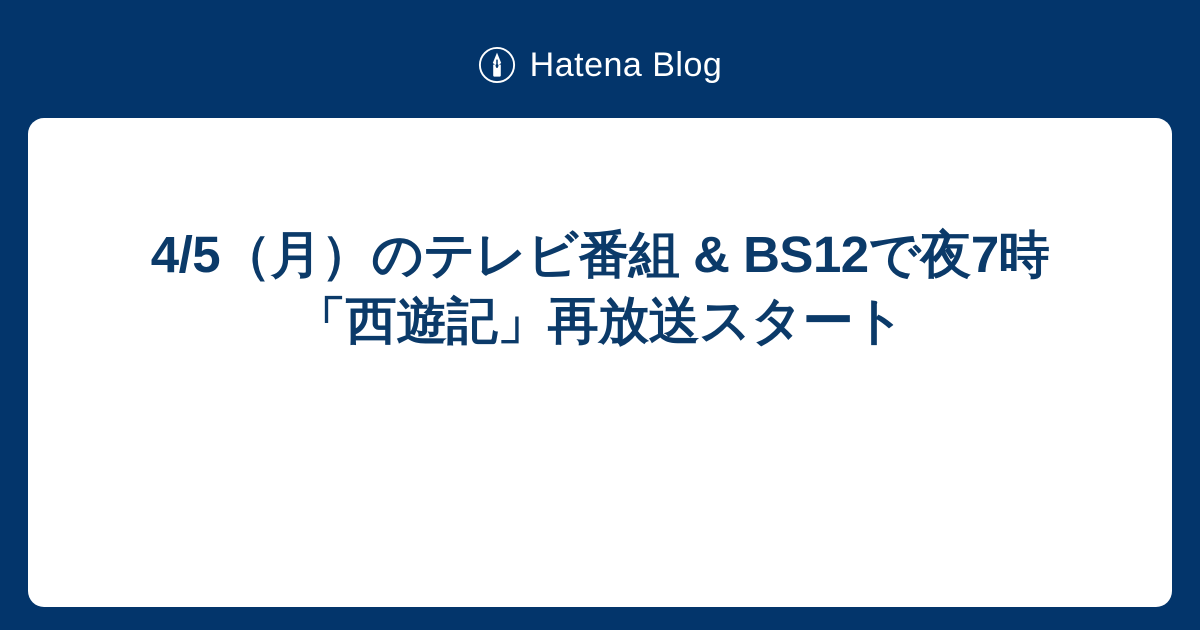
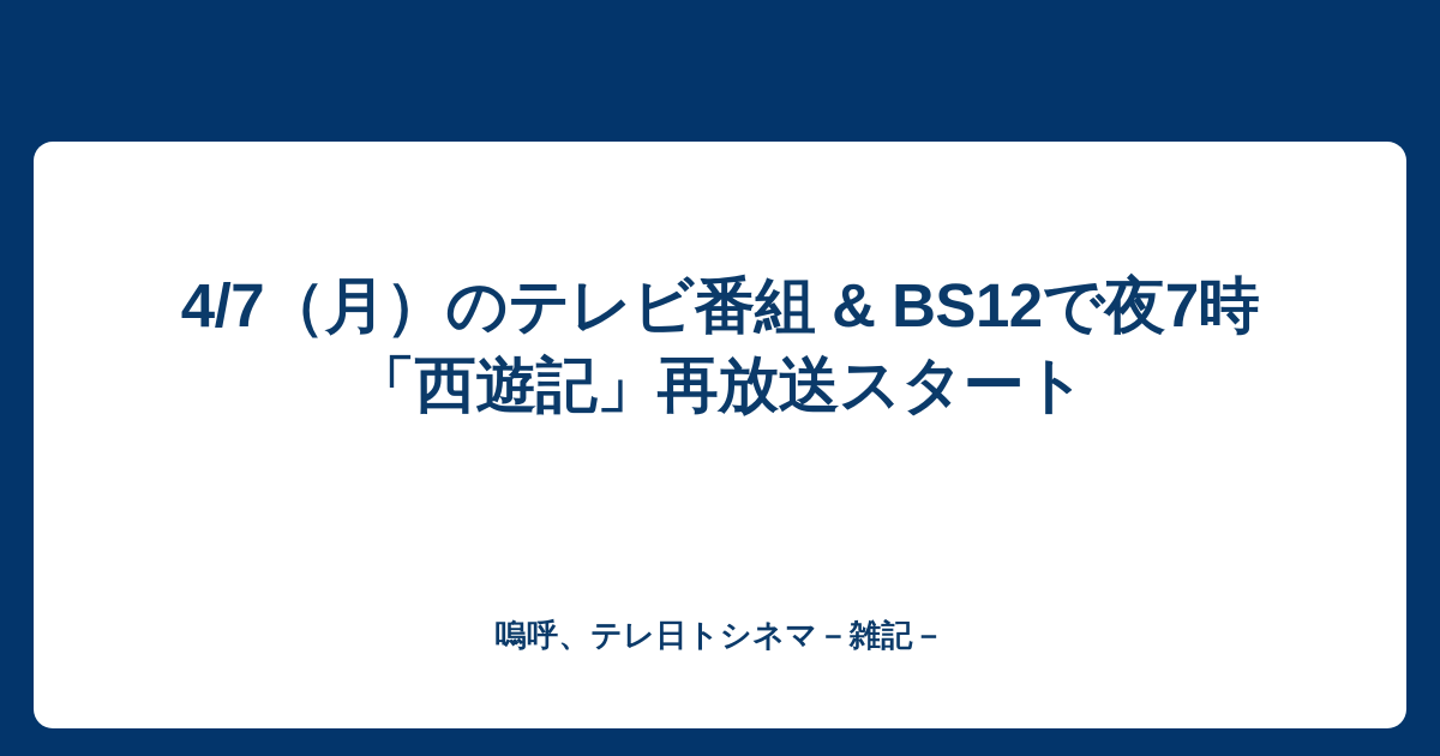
- Hatena Blog
- 4/5（月）のテレビ番組 & BS12で夜7時「西遊記」再放送スタート
+ 4/7（月）のテレビ番組 & BS12で夜7時「西遊記」再放送スタート
+ 嗚呼、テレ日トシネマ－雑記－
